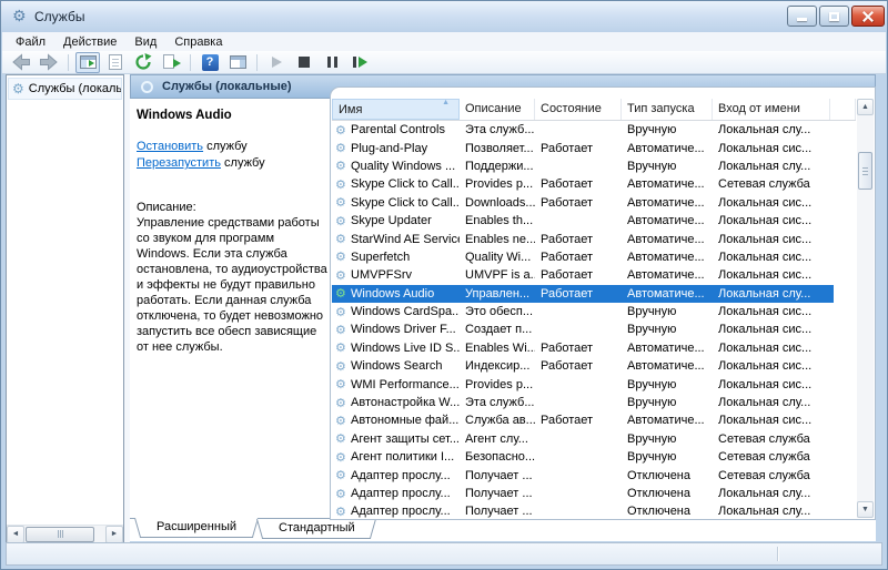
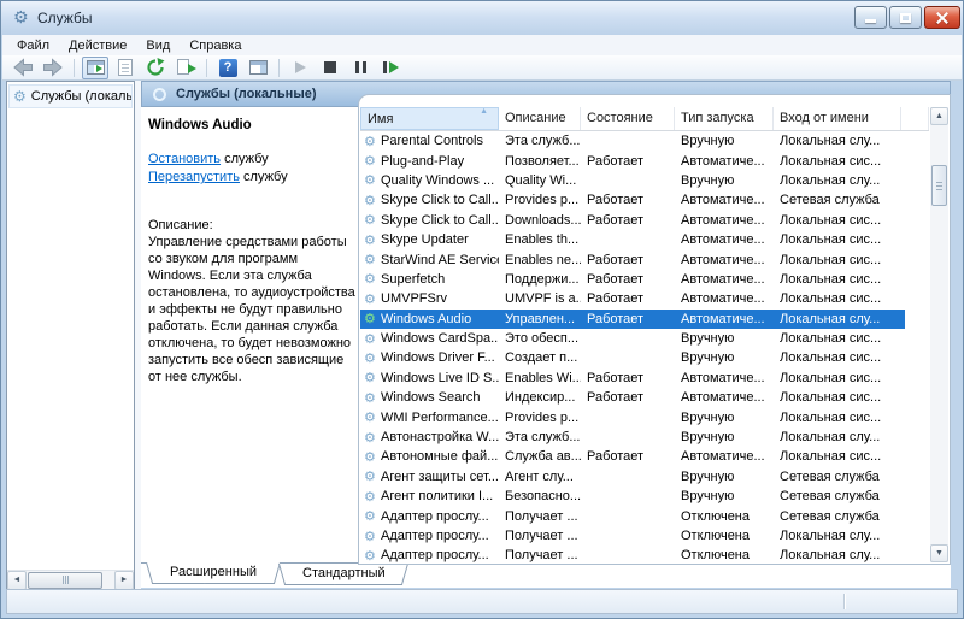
  ⚙
  Службы
  Файл
  Действие
  Вид
  Справка
  ?
  ⚙
  Службы (локаль
  Службы (локальные)
  Windows Audio
  Остановить службу
  Перезапустить службу
  Описание:
  Управление средствами работы со звуком для программ Windows. Если эта служба остановлена, то аудиоустройства и эффекты не будут правильно работать. Если данная служба отключена, то будет невозможно запустить все обесп зависящие от нее службы.
  Имя
  Описание
  Состояние
  Тип запуска
  Вход от имени
  ⚙
  Parental Controls
  Эта служб...
  Вручную
  Локальная слу...
  ⚙
  Plug-and-Play
  Позволяет...
  Работает
  Автоматиче...
  Локальная сис...
  ⚙
  Quality Windows ...
- Поддержи...
+ Quality Wi...
  Вручную
  Локальная слу...
  ⚙
  Skype Click to Call..
  Provides p...
  Работает
  Автоматиче...
  Сетевая служба
  ⚙
  Skype Click to Call..
  Downloads...
  Работает
  Автоматиче...
  Локальная сис...
  ⚙
  Skype Updater
  Enables th...
  Автоматиче...
  Локальная сис...
  ⚙
  StarWind AE Servic
  Enables ne...
  Работает
  Автоматиче...
  Локальная сис...
  ⚙
  Superfetch
- Quality Wi...
+ Поддержи...
  Работает
  Автоматиче...
  Локальная сис...
  ⚙
  UMVPFSrv
  UMVPF is a.
  Работает
  Автоматиче...
  Локальная сис...
  ⚙
  Windows Audio
  Управлен...
  Работает
  Автоматиче...
  Локальная слу...
  ⚙
  Windows CardSpa..
  Это обесп...
  Вручную
  Локальная сис...
  ⚙
  Windows Driver F...
  Создает п...
  Вручную
  Локальная сис...
  ⚙
  Windows Live ID S..
  Enables Wi..
  Работает
  Автоматиче...
  Локальная сис...
  ⚙
  Windows Search
  Индексир...
  Работает
  Автоматиче...
  Локальная сис...
  ⚙
  WMI Performance...
  Provides p...
  Вручную
  Локальная сис...
  ⚙
  Автонастройка W...
  Эта служб...
  Вручную
  Локальная слу...
  ⚙
  Автономные фай...
  Служба ав...
  Работает
  Автоматиче...
  Локальная сис...
  ⚙
  Агент защиты сет...
  Агент слу...
  Вручную
  Сетевая служба
  ⚙
  Агент политики I...
  Безопасно...
  Вручную
  Сетевая служба
  ⚙
  Адаптер прослу...
  Получает ...
  Отключена
  Сетевая служба
  ⚙
  Адаптер прослу...
  Получает ...
  Отключена
  Локальная слу...
  ⚙
  Адаптер прослу...
  Получает ...
  Отключена
  Локальная слу...
  Расширенный
  Стандартный
